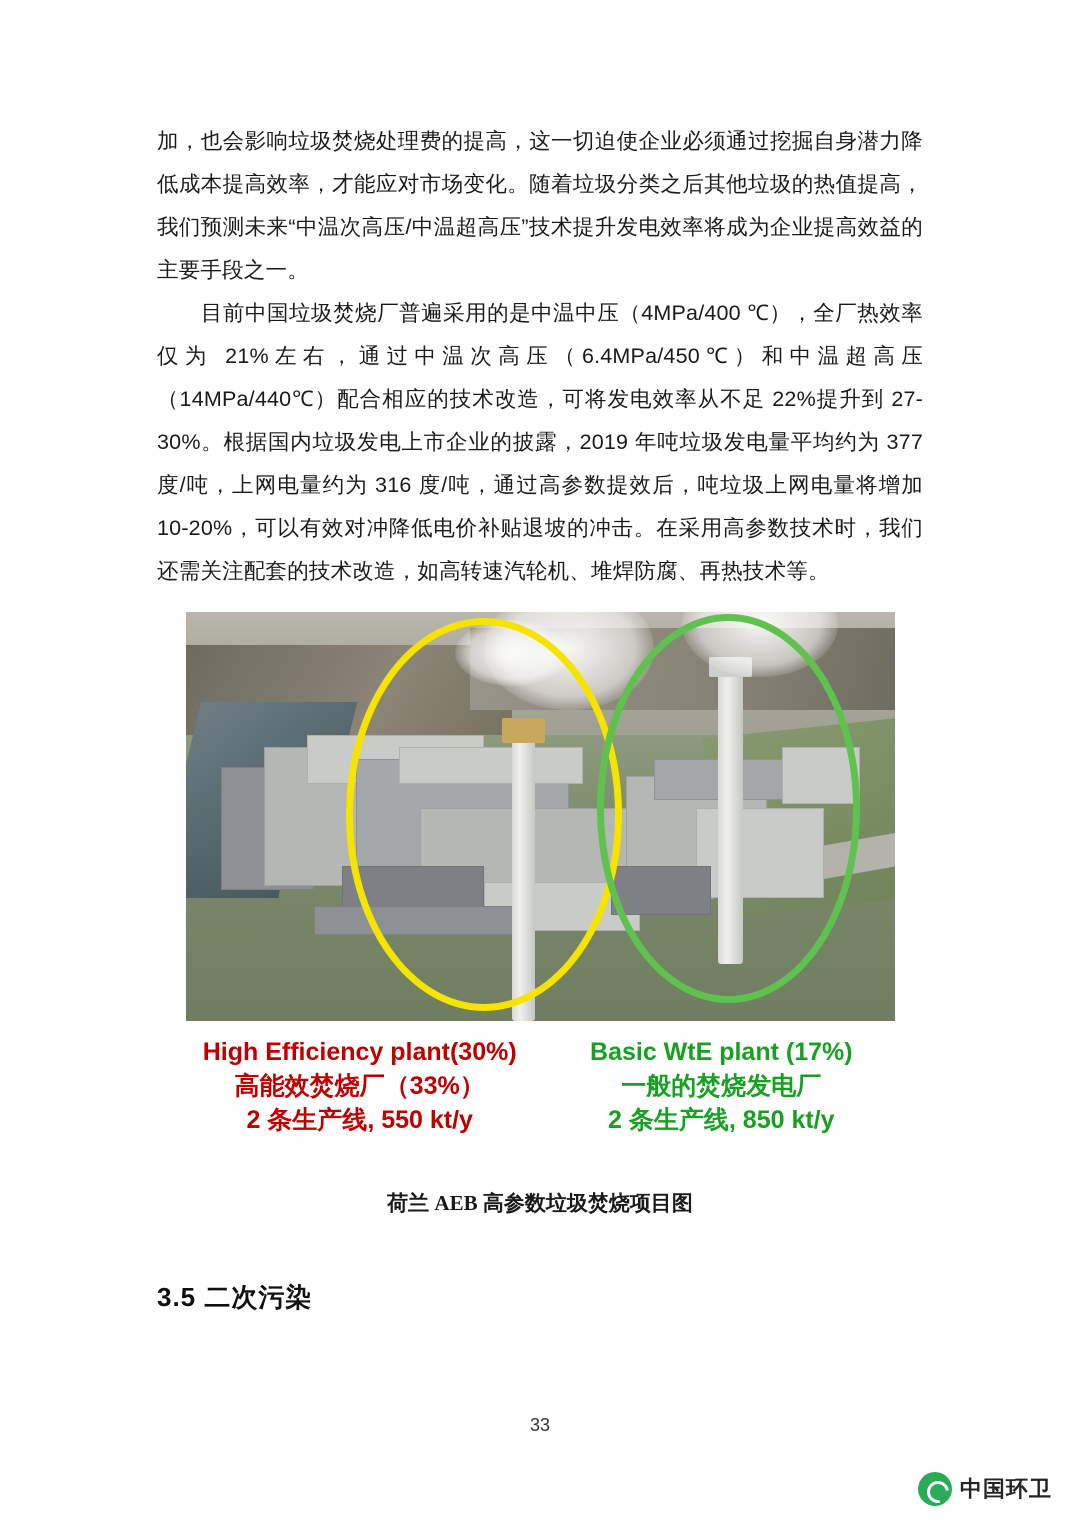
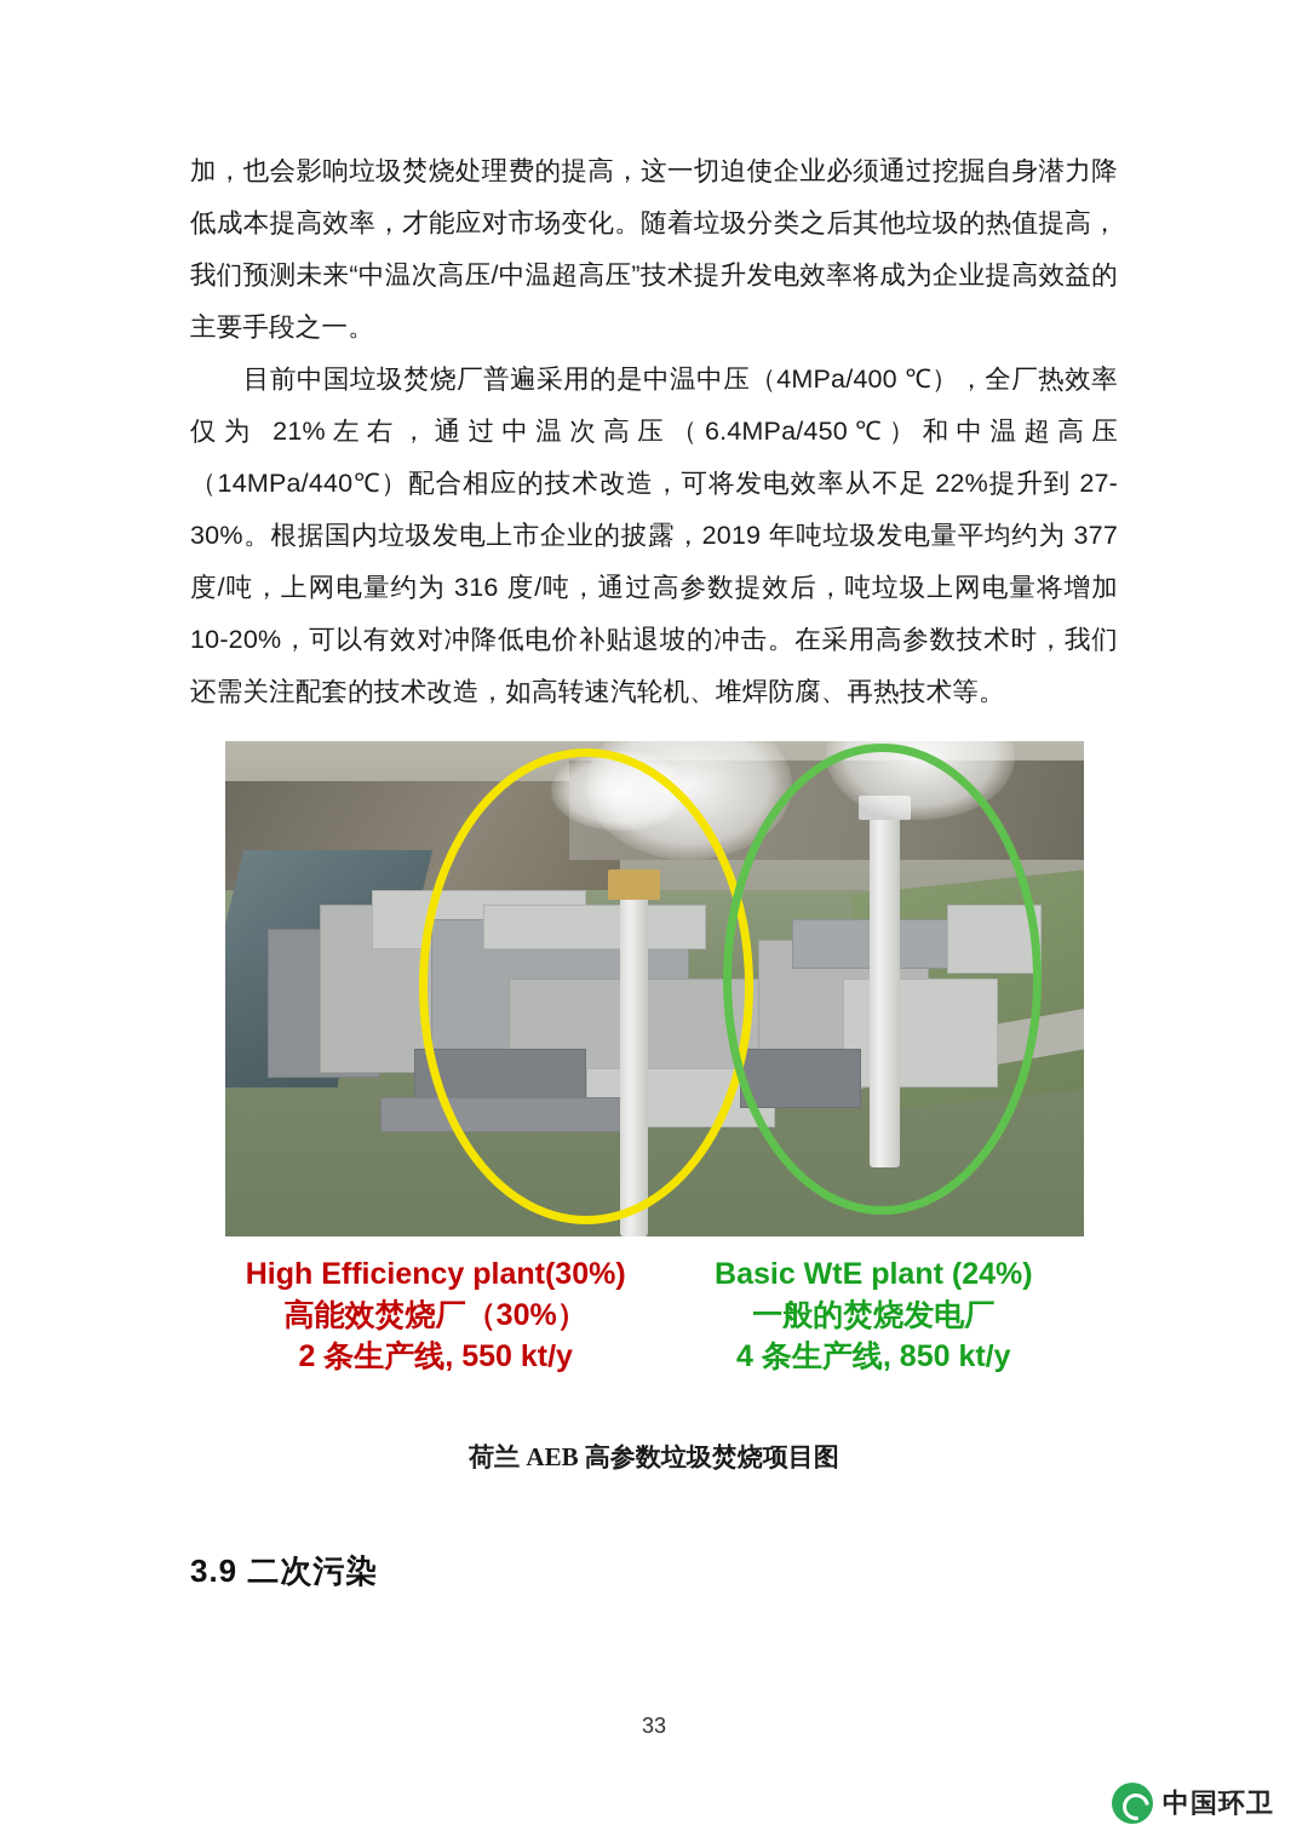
  加，也会影响垃圾焚烧处理费的提高，这一切迫使企业必须通过挖掘自身潜力降低成本提高效率，才能应对市场变化。随着垃圾分类之后其他垃圾的热值提高，我们预测未来“中温次高压/中温超高压”技术提升发电效率将成为企业提高效益的主要手段之一。
  目前中国垃圾焚烧厂普遍采用的是中温中压（4MPa/400 ℃），全厂热效率仅为 21%左右，通过中温次高压（6.4MPa/450℃）和中温超高压（14MPa/440℃）配合相应的技术改造，可将发电效率从不足 22%提升到 27-30%。根据国内垃圾发电上市企业的披露，2019 年吨垃圾发电量平均约为 377 度/吨，上网电量约为 316 度/吨，通过高参数提效后，吨垃圾上网电量将增加 10-20%，可以有效对冲降低电价补贴退坡的冲击。在采用高参数技术时，我们还需关注配套的技术改造，如高转速汽轮机、堆焊防腐、再热技术等。
  High Efficiency plant(30%)
- 高能效焚烧厂（33%）
+ 高能效焚烧厂（30%）
  2 条生产线, 550 kt/y
- Basic WtE plant (17%)
+ Basic WtE plant (24%)
  一般的焚烧发电厂
- 2 条生产线, 850 kt/y
+ 4 条生产线, 850 kt/y
  荷兰 AEB 高参数垃圾焚烧项目图
- 3.5 二次污染
+ 3.9 二次污染
  33
  中国环卫
